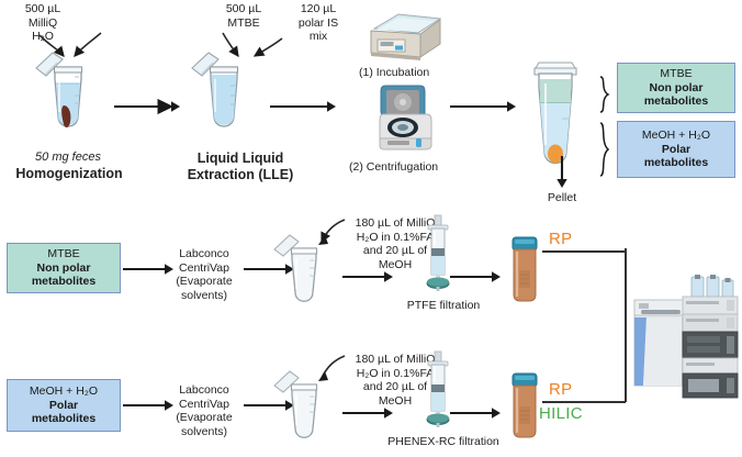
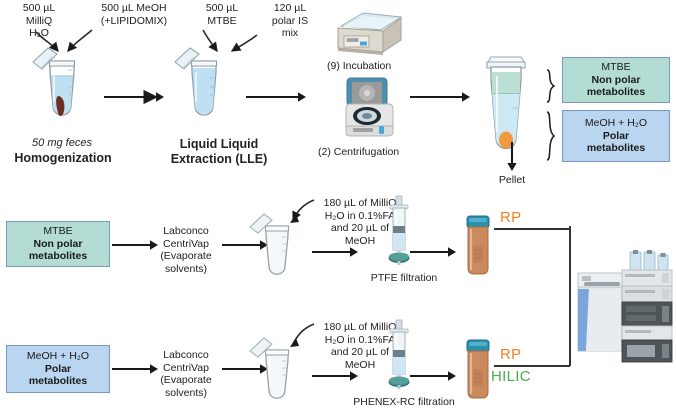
  500 µL
  MilliQ
  H₂O
+ 500 µL MeOH
+ (+LIPIDOMIX)
  500 µL
  MTBE
  120 µL
  polar IS
  mix
  50 mg feces
  Homogenization
  Liquid Liquid
  Extraction (LLE)
- (1) Incubation
+ (9) Incubation
  (2) Centrifugation
  Pellet
  MTBE
  Non polar
  metabolites
  MeOH + H₂O
  Polar
  metabolites
  MTBE
  Non polar
  metabolites
  Labconco
  CentriVap
  (Evaporate
  solvents)
  180 µL of MilliQ
  H₂O in 0.1%FA
  and 20 µL of
  MeOH
  PTFE filtration
  RP
  MeOH + H₂O
  Polar
  metabolites
  Labconco
  CentriVap
  (Evaporate
  solvents)
  180 µL of MilliQ
  H₂O in 0.1%FA
  and 20 µL of
  MeOH
  PHENEX-RC filtration
  RP
  HILIC
